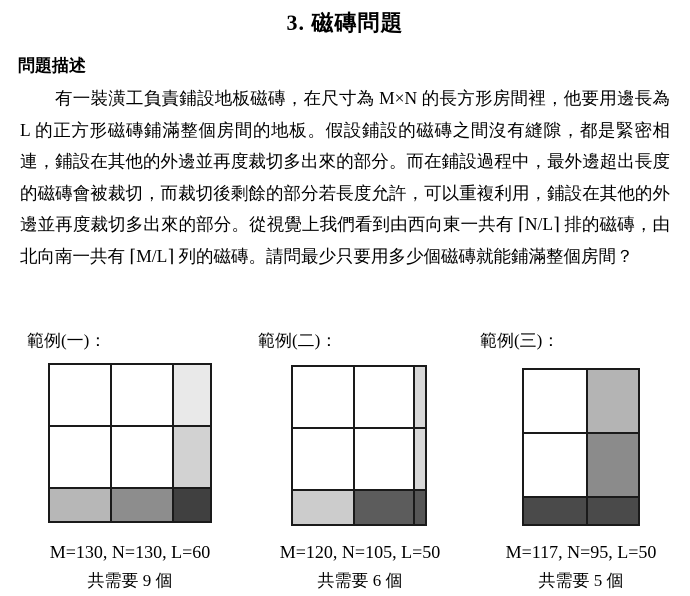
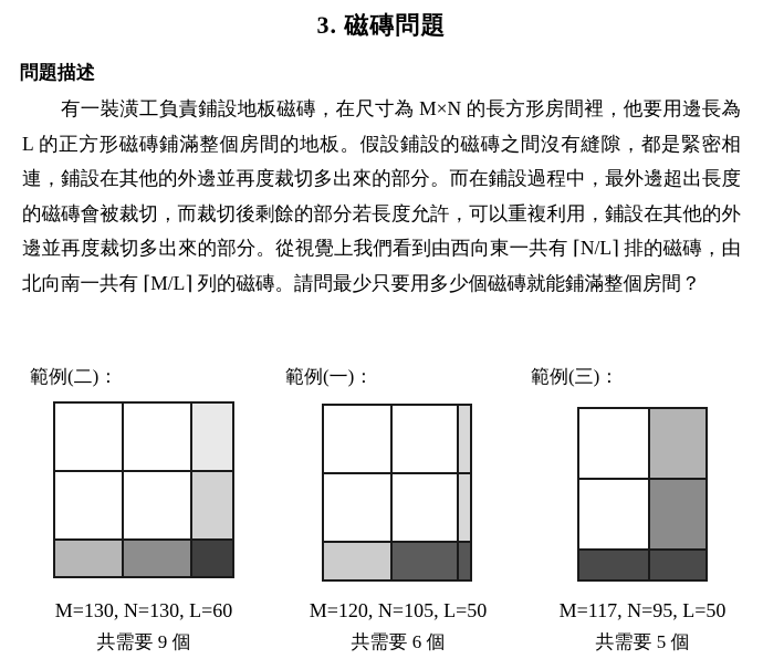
  3. 磁磚問題
  問題描述
  有一裝潢工負責鋪設地板磁磚，在尺寸為 M×N 的長方形房間裡，他要用邊長為 L 的正方形磁磚鋪滿整個房間的地板。假設鋪設的磁磚之間沒有縫隙，都是緊密相連，鋪設在其他的外邊並再度裁切多出來的部分。而在鋪設過程中，最外邊超出長度的磁磚會被裁切，而裁切後剩餘的部分若長度允許，可以重複利用，鋪設在其他的外邊並再度裁切多出來的部分。從視覺上我們看到由西向東一共有 ⌈N/L⌉ 排的磁磚，由北向南一共有 ⌈M/L⌉ 列的磁磚。請問最少只要用多少個磁磚就能鋪滿整個房間？
- 範例(一)：
+ 範例(二)：
  M=130, N=130, L=60
  共需要 9 個
- 範例(二)：
+ 範例(一)：
  M=120, N=105, L=50
  共需要 6 個
  範例(三)：
  M=117, N=95, L=50
  共需要 5 個
